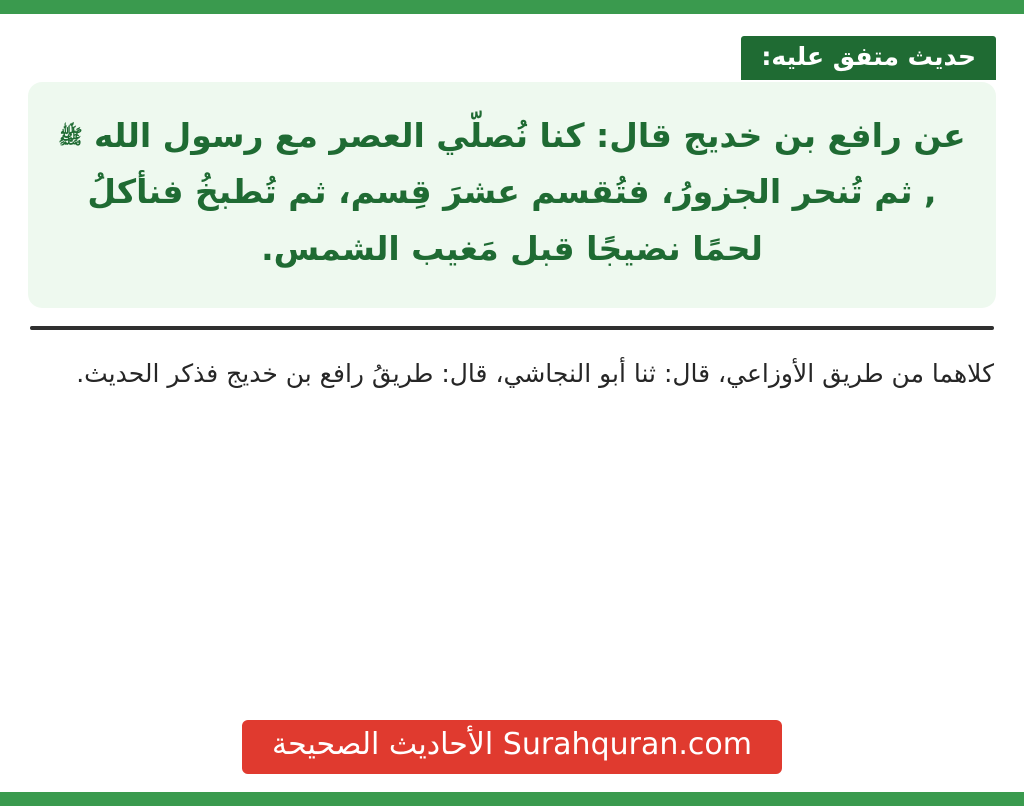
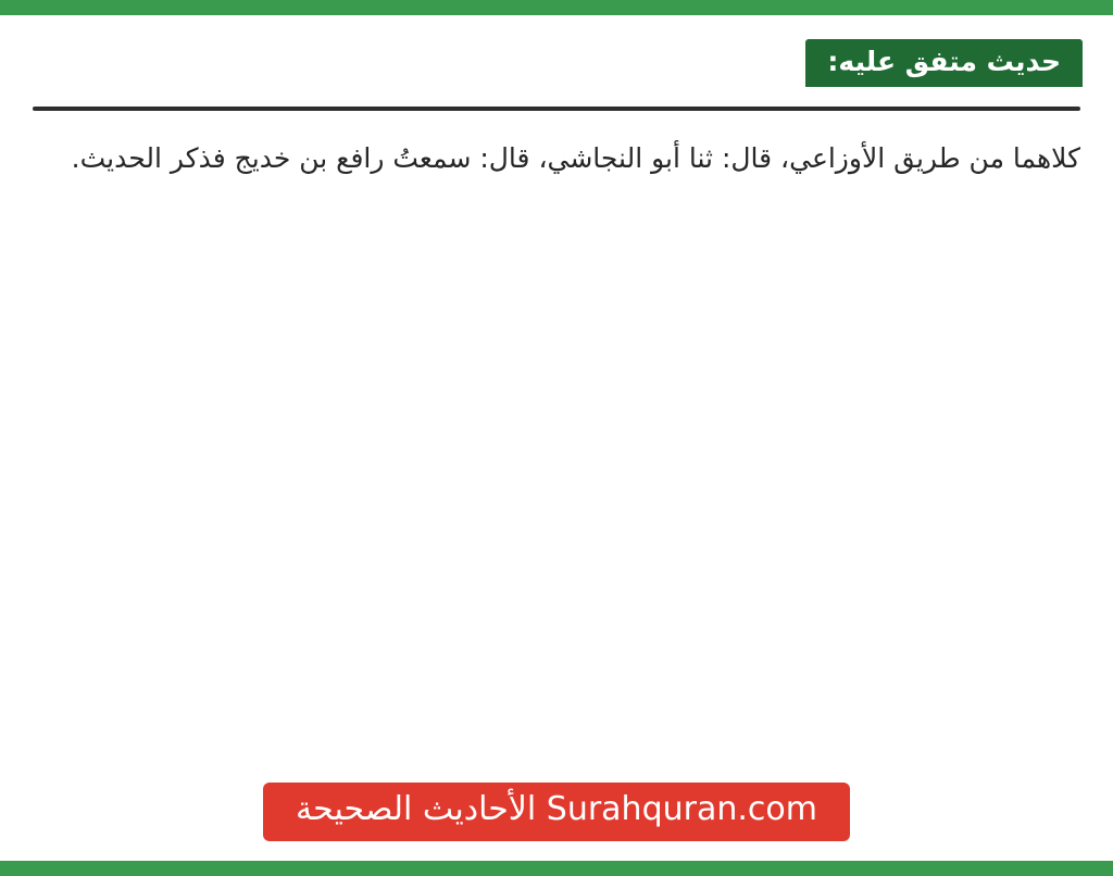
  حديث متفق عليه:
- عن رافع بن خديج قال: كنا نُصلّي العصر مع رسول الله ﷺ , ثم تُنحر الجزورُ، فتُقسم عشرَ قِسم، ثم تُطبخُ فنأكلُ لحمًا نضيجًا قبل مَغيب الشمس.
- كلاهما من طريق الأوزاعي، قال: ثنا أبو النجاشي، قال: طريقُ رافع بن خديج فذكر الحديث.
+ كلاهما من طريق الأوزاعي، قال: ثنا أبو النجاشي، قال: سمعتُ رافع بن خديج فذكر الحديث.
  Surahquran.com الأحاديث الصحيحة
